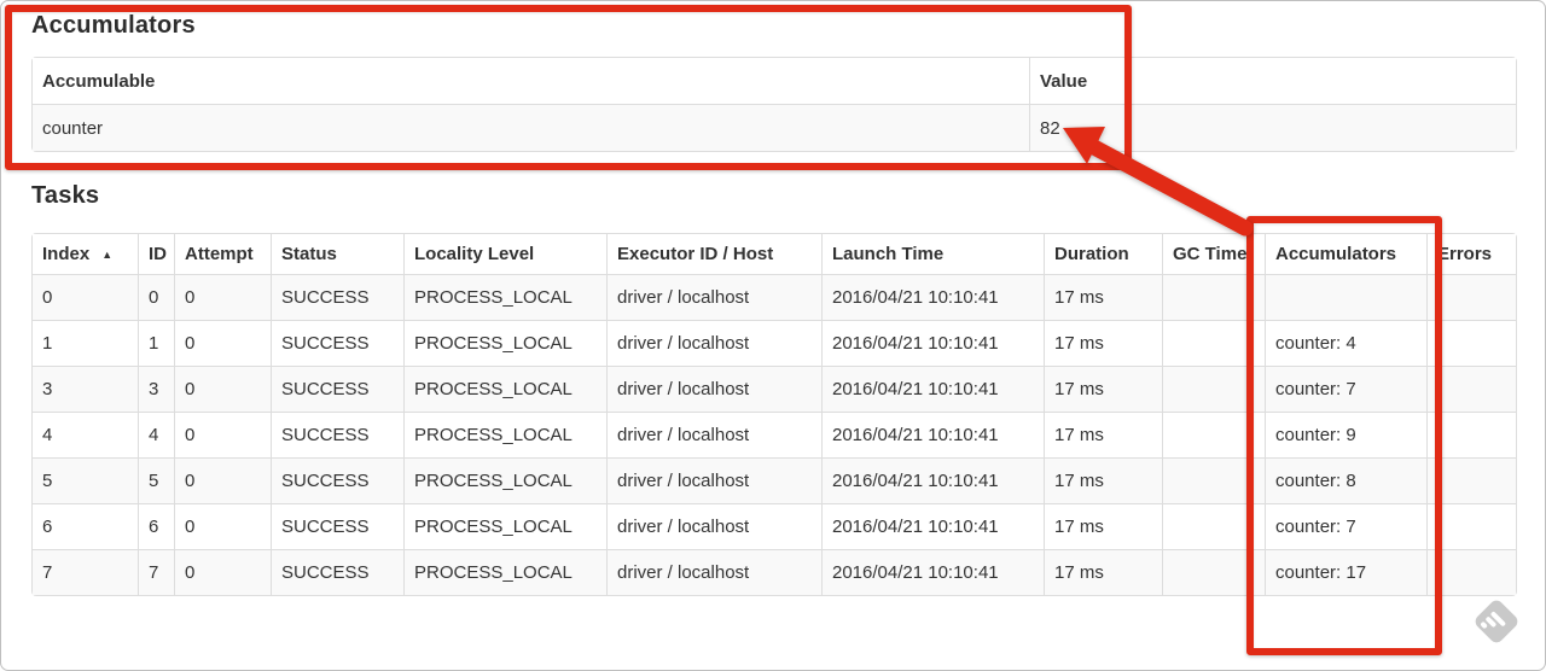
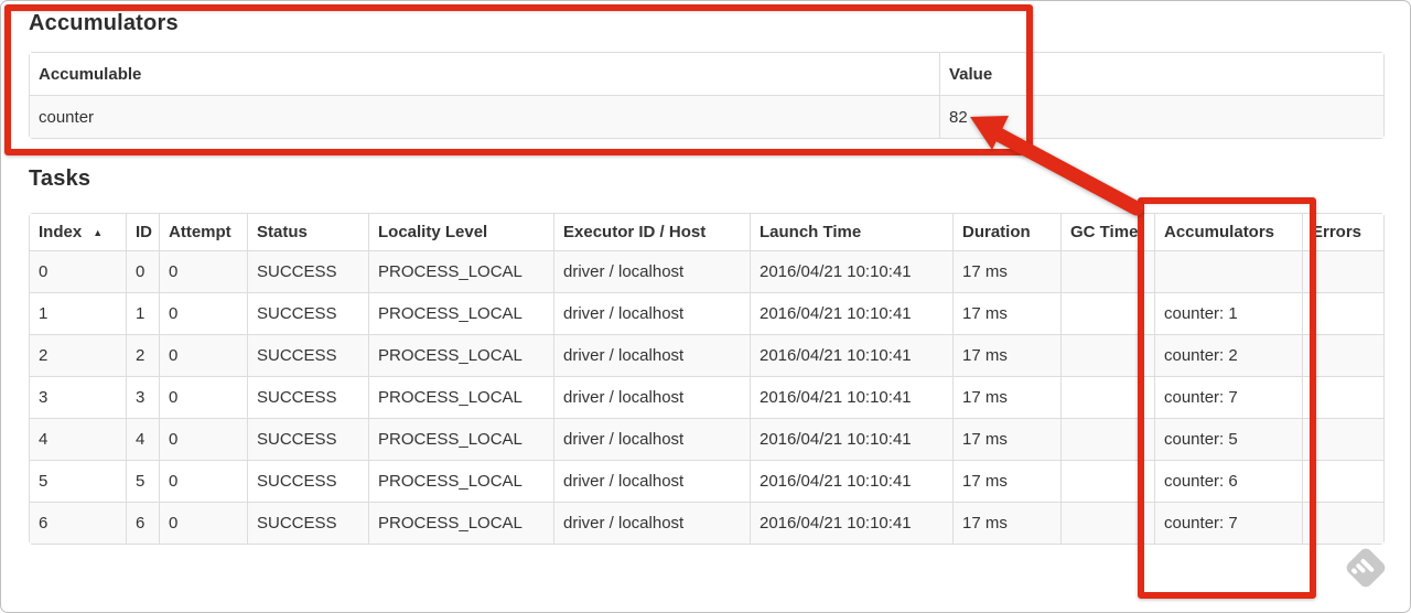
  Accumulators
  Accumulable	Value
  counter	82
  Tasks
  Index ▲	ID	Attempt	Status	Locality Level	Executor ID / Host	Launch Time	Duration	GC Time	Accumulators	Errors
  0	0	0	SUCCESS	PROCESS_LOCAL	driver / localhost	2016/04/21 10:10:41	17 ms
- 1	1	0	SUCCESS	PROCESS_LOCAL	driver / localhost	2016/04/21 10:10:41	17 ms		counter: 4
+ 1	1	0	SUCCESS	PROCESS_LOCAL	driver / localhost	2016/04/21 10:10:41	17 ms		counter: 1
+ 2	2	0	SUCCESS	PROCESS_LOCAL	driver / localhost	2016/04/21 10:10:41	17 ms		counter: 2
  3	3	0	SUCCESS	PROCESS_LOCAL	driver / localhost	2016/04/21 10:10:41	17 ms		counter: 7
- 4	4	0	SUCCESS	PROCESS_LOCAL	driver / localhost	2016/04/21 10:10:41	17 ms		counter: 9
+ 4	4	0	SUCCESS	PROCESS_LOCAL	driver / localhost	2016/04/21 10:10:41	17 ms		counter: 5
- 5	5	0	SUCCESS	PROCESS_LOCAL	driver / localhost	2016/04/21 10:10:41	17 ms		counter: 8
+ 5	5	0	SUCCESS	PROCESS_LOCAL	driver / localhost	2016/04/21 10:10:41	17 ms		counter: 6
  6	6	0	SUCCESS	PROCESS_LOCAL	driver / localhost	2016/04/21 10:10:41	17 ms		counter: 7
- 7	7	0	SUCCESS	PROCESS_LOCAL	driver / localhost	2016/04/21 10:10:41	17 ms		counter: 17
